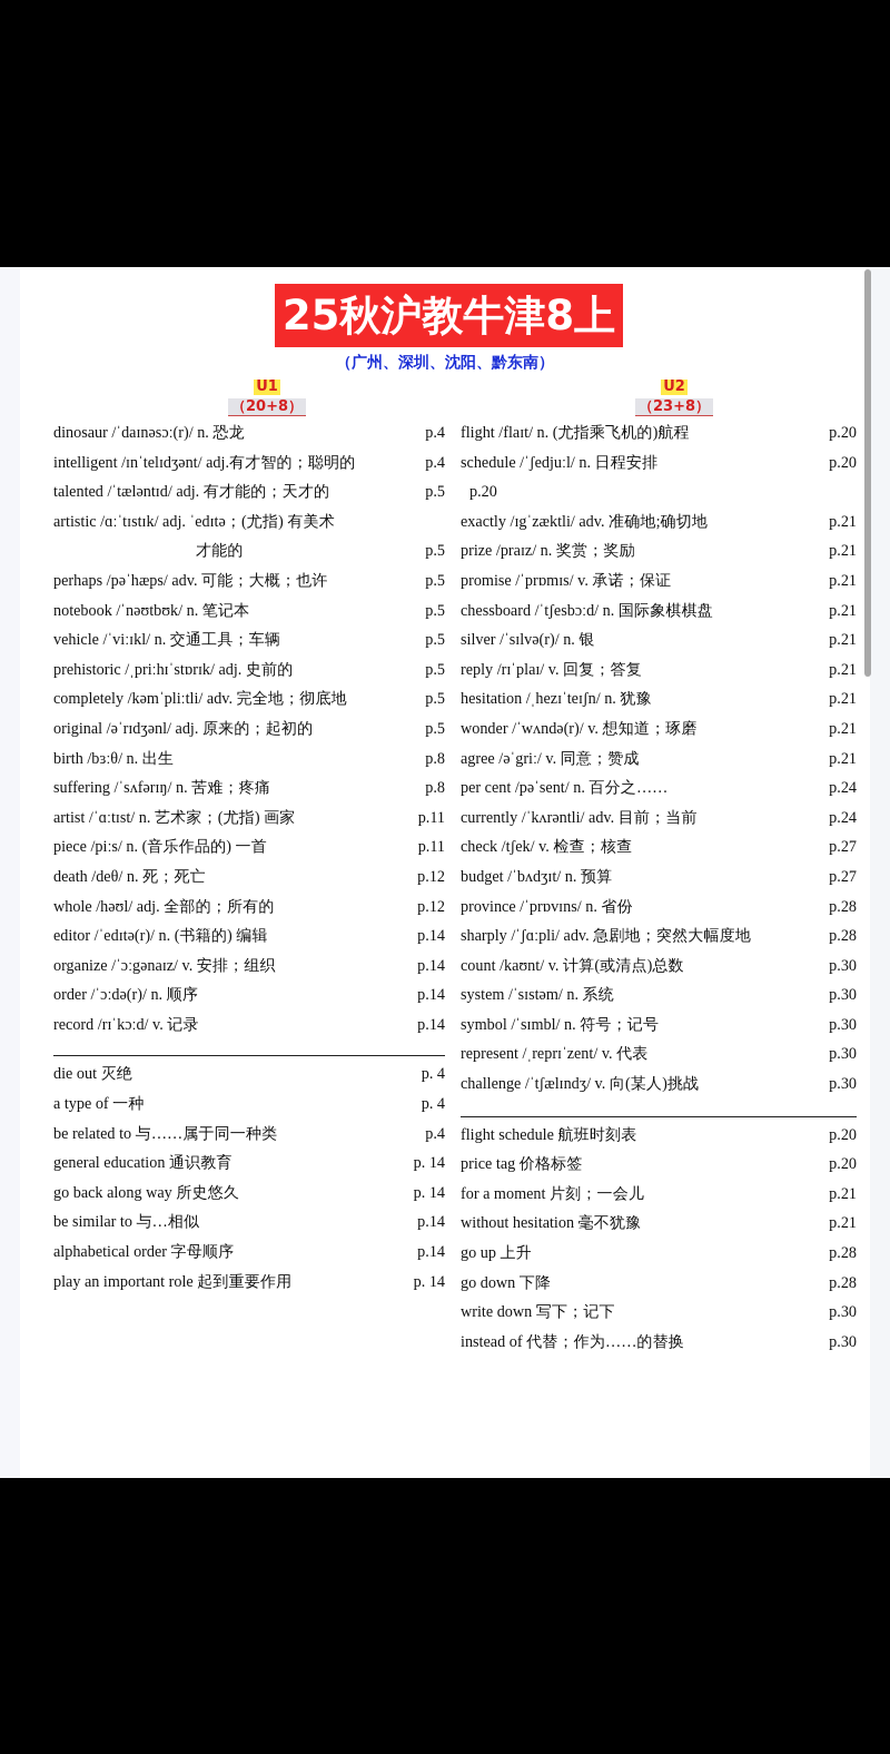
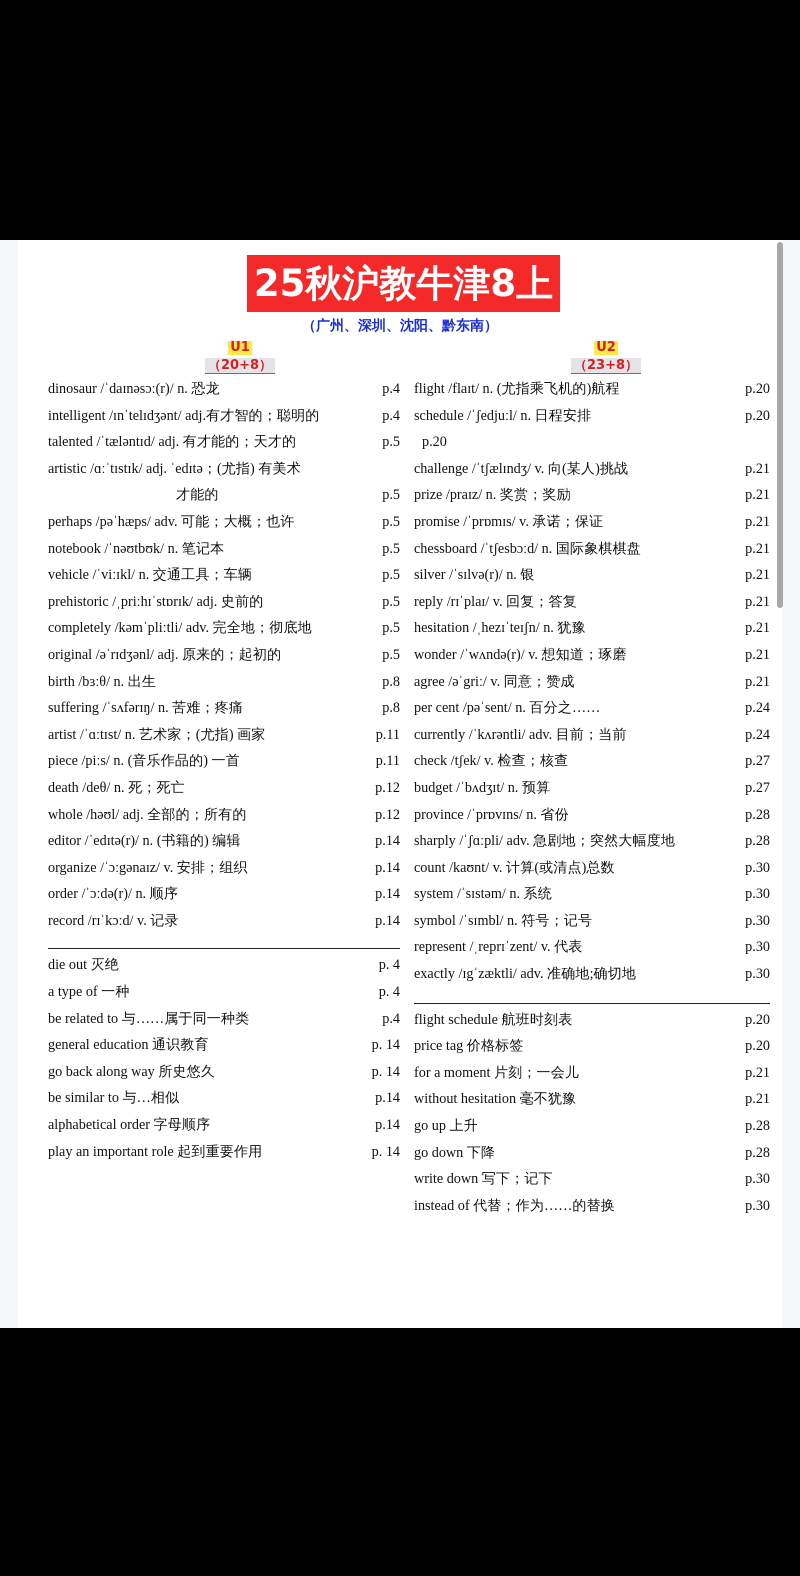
  25秋沪教牛津8上
  （广州、深圳、沈阳、黔东南）
  U1
  （20+8）
  U2
  （23+8）
  dinosaur /ˈdaɪnəsɔː(r)/ n. 恐龙
  p.4
  intelligent /ɪnˈtelɪdʒənt/ adj.有才智的；聪明的
  p.4
  talented /ˈtæləntɪd/ adj. 有才能的；天才的
  p.5
  artistic /ɑːˈtɪstɪk/ adj. ˈedɪtə；(尤指) 有美术
  才能的
  p.5
  perhaps /pəˈhæps/ adv. 可能；大概；也许
  p.5
  notebook /ˈnəʊtbʊk/ n. 笔记本
  p.5
  vehicle /ˈviːɪkl/ n. 交通工具；车辆
  p.5
  prehistoric /ˌpriːhɪˈstɒrɪk/ adj. 史前的
  p.5
  completely /kəmˈpliːtli/ adv. 完全地；彻底地
  p.5
  original /əˈrɪdʒənl/ adj. 原来的；起初的
  p.5
  birth /bɜːθ/ n. 出生
  p.8
  suffering /ˈsʌfərɪŋ/ n. 苦难；疼痛
  p.8
  artist /ˈɑːtɪst/ n. 艺术家；(尤指) 画家
  p.11
  piece /piːs/ n. (音乐作品的) 一首
  p.11
  death /deθ/ n. 死；死亡
  p.12
  whole /həʊl/ adj. 全部的；所有的
  p.12
  editor /ˈedɪtə(r)/ n. (书籍的) 编辑
  p.14
  organize /ˈɔːgənaɪz/ v. 安排；组织
  p.14
  order /ˈɔːdə(r)/ n. 顺序
  p.14
  record /rɪˈkɔːd/ v. 记录
  p.14
  die out 灭绝
  p. 4
  a type of 一种
  p. 4
  be related to 与……属于同一种类
  p.4
  general education 通识教育
  p. 14
  go back along way 所史悠久
  p. 14
  be similar to 与…相似
  p.14
  alphabetical order 字母顺序
  p.14
  play an important role 起到重要作用
  p. 14
  flight /flaɪt/ n. (尤指乘飞机的)航程
  p.20
  schedule /ˈʃedjuːl/ n. 日程安排
  p.20
  p.20
- exactly /ɪgˈzæktli/ adv. 准确地;确切地
+ challenge /ˈtʃælɪndʒ/ v. 向(某人)挑战
  p.21
  prize /praɪz/ n. 奖赏；奖励
  p.21
  promise /ˈprɒmɪs/ v. 承诺；保证
  p.21
  chessboard /ˈtʃesbɔːd/ n. 国际象棋棋盘
  p.21
  silver /ˈsɪlvə(r)/ n. 银
  p.21
  reply /rɪˈplaɪ/ v. 回复；答复
  p.21
  hesitation /ˌhezɪˈteɪʃn/ n. 犹豫
  p.21
  wonder /ˈwʌndə(r)/ v. 想知道；琢磨
  p.21
  agree /əˈgriː/ v. 同意；赞成
  p.21
  per cent /pəˈsent/ n. 百分之……
  p.24
  currently /ˈkʌrəntli/ adv. 目前；当前
  p.24
  check /tʃek/ v. 检查；核查
  p.27
  budget /ˈbʌdʒɪt/ n. 预算
  p.27
  province /ˈprɒvɪns/ n. 省份
  p.28
  sharply /ˈʃɑːpli/ adv. 急剧地；突然大幅度地
  p.28
  count /kaʊnt/ v. 计算(或清点)总数
  p.30
  system /ˈsɪstəm/ n. 系统
  p.30
  symbol /ˈsɪmbl/ n. 符号；记号
  p.30
  represent /ˌreprɪˈzent/ v. 代表
  p.30
- challenge /ˈtʃælɪndʒ/ v. 向(某人)挑战
+ exactly /ɪgˈzæktli/ adv. 准确地;确切地
  p.30
  flight schedule 航班时刻表
  p.20
  price tag 价格标签
  p.20
  for a moment 片刻；一会儿
  p.21
  without hesitation 毫不犹豫
  p.21
  go up 上升
  p.28
  go down 下降
  p.28
  write down 写下；记下
  p.30
  instead of 代替；作为……的替换
  p.30
